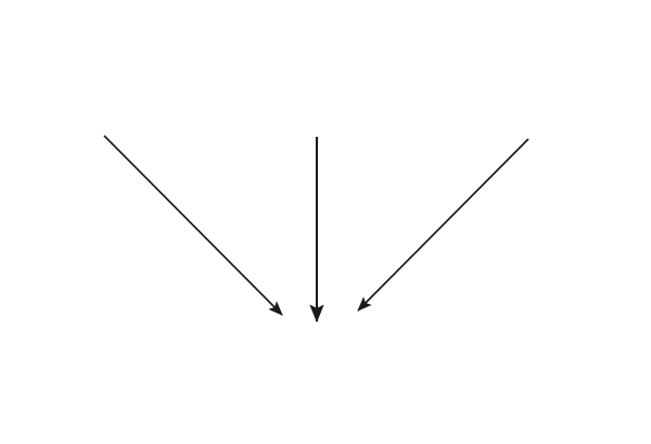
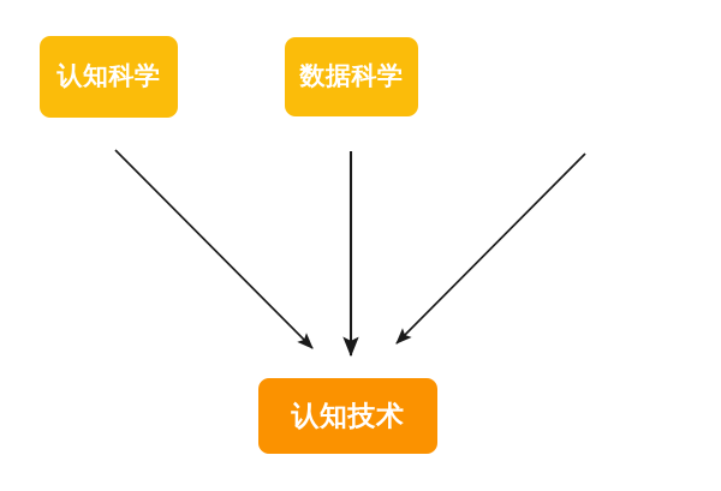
+ 认知科学
+ 数据科学
+ 认知技术
